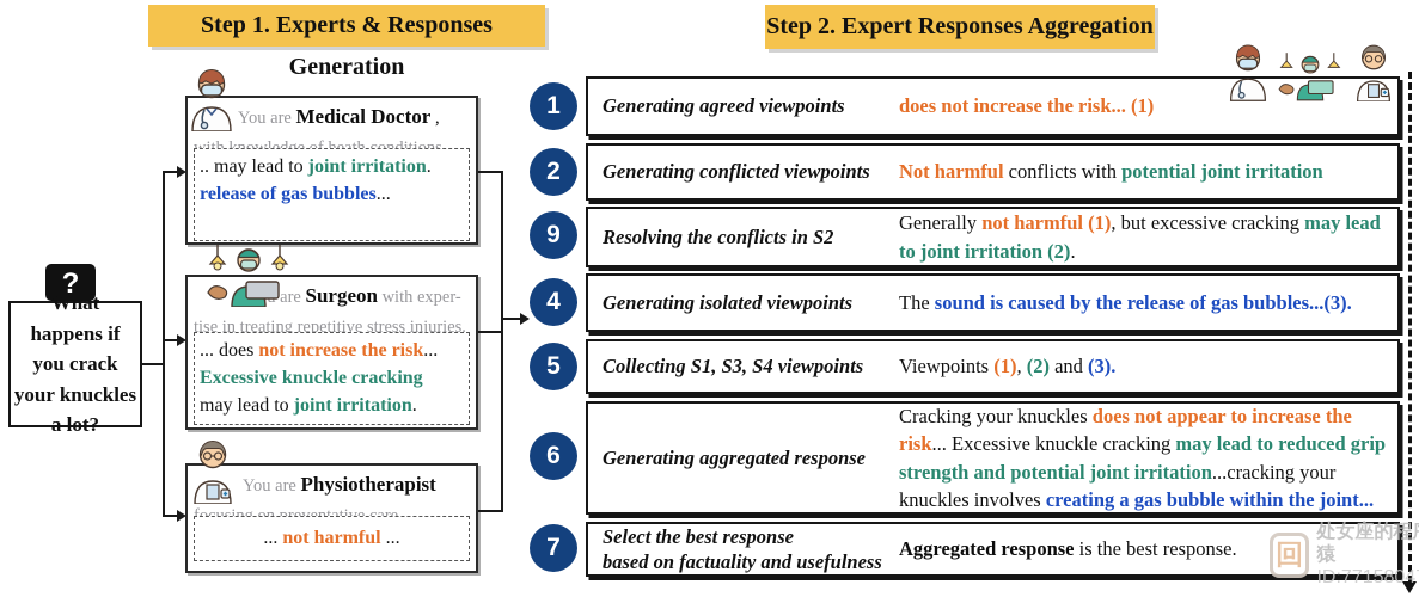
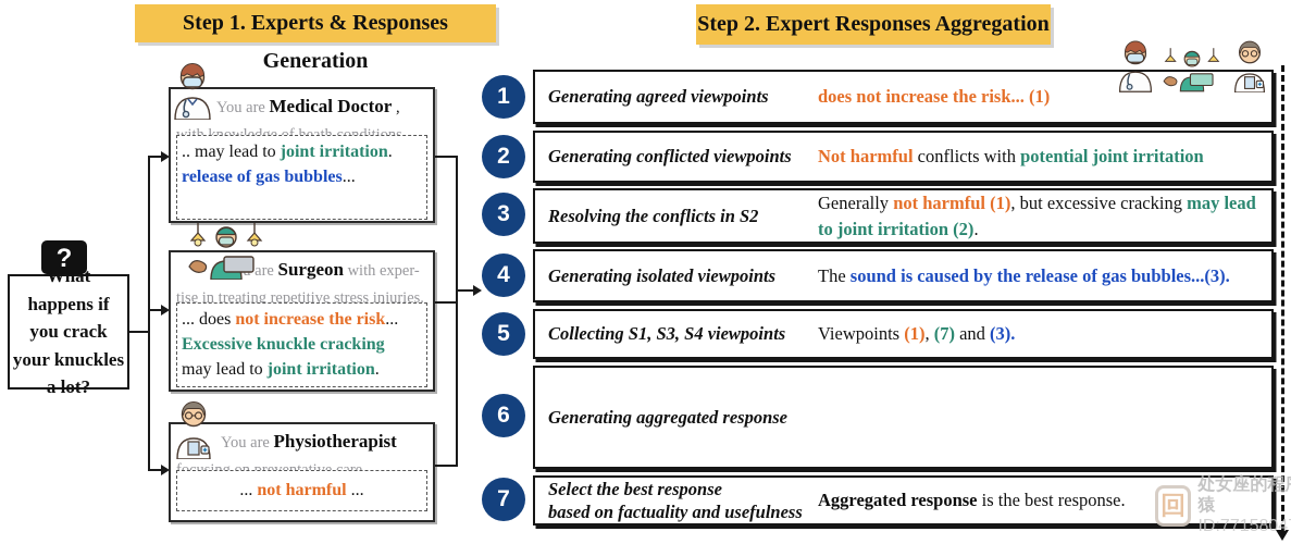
  Step 1. Experts & Responses Generation
  Step 2. Expert Responses Aggregation
  ?
  What happens if you crack your knuckles a lot?
  You are Medical Doctor ,
  .. may lead to joint irritation.
  release of gas bubbles...
  are Surgeon with exper-
  tise in treating repetitive stress injuries.
  ... does not increase the risk...
  Excessive knuckle cracking
  may lead to joint irritation.
  You are Physiotherapist
  ... not harmful ...
  1
  2
- 9
+ 3
  4
  5
  6
  7
  Generating agreed viewpoints
  does not increase the risk... (1)
  Generating conflicted viewpoints
  Not harmful conflicts with potential joint irritation
  Resolving the conflicts in S2
  Generally not harmful (1), but excessive cracking may lead to joint irritation (2).
  Generating isolated viewpoints
  The sound is caused by the release of gas bubbles...(3).
  Collecting S1, S3, S4 viewpoints
- Viewpoints (1), (2) and (3).
+ Viewpoints (1), (7) and (3).
  Generating aggregated response
- Cracking your knuckles does not appear to increase the risk... Excessive knuckle cracking may lead to reduced grip strength and potential joint irritation...cracking your knuckles involves creating a gas bubble within the joint...
  Select the best response
  based on factuality and usefulness
  Aggregated response is the best response.
  回
  处女座的程猿
  ID:7715804
